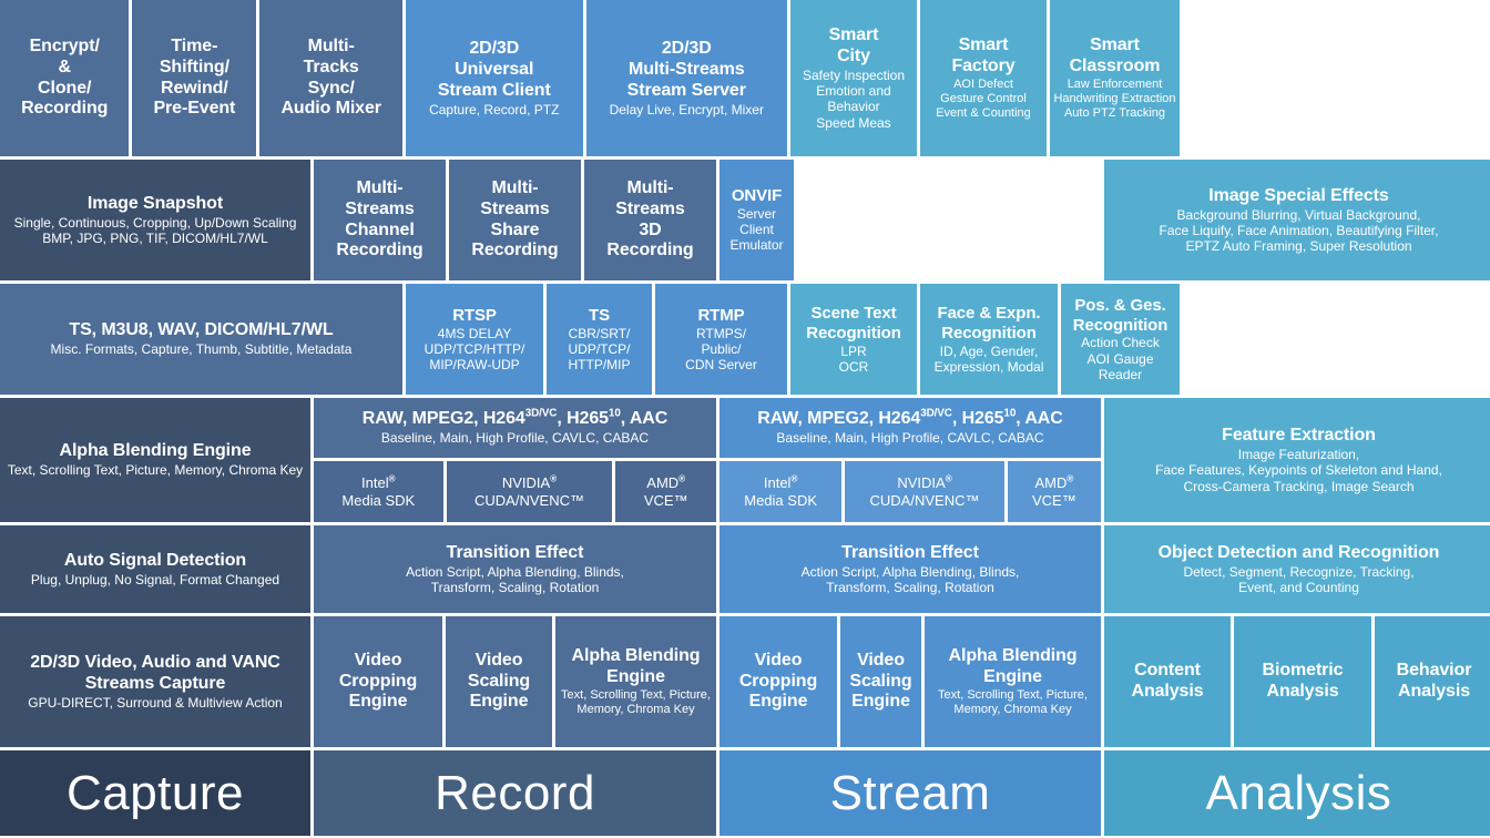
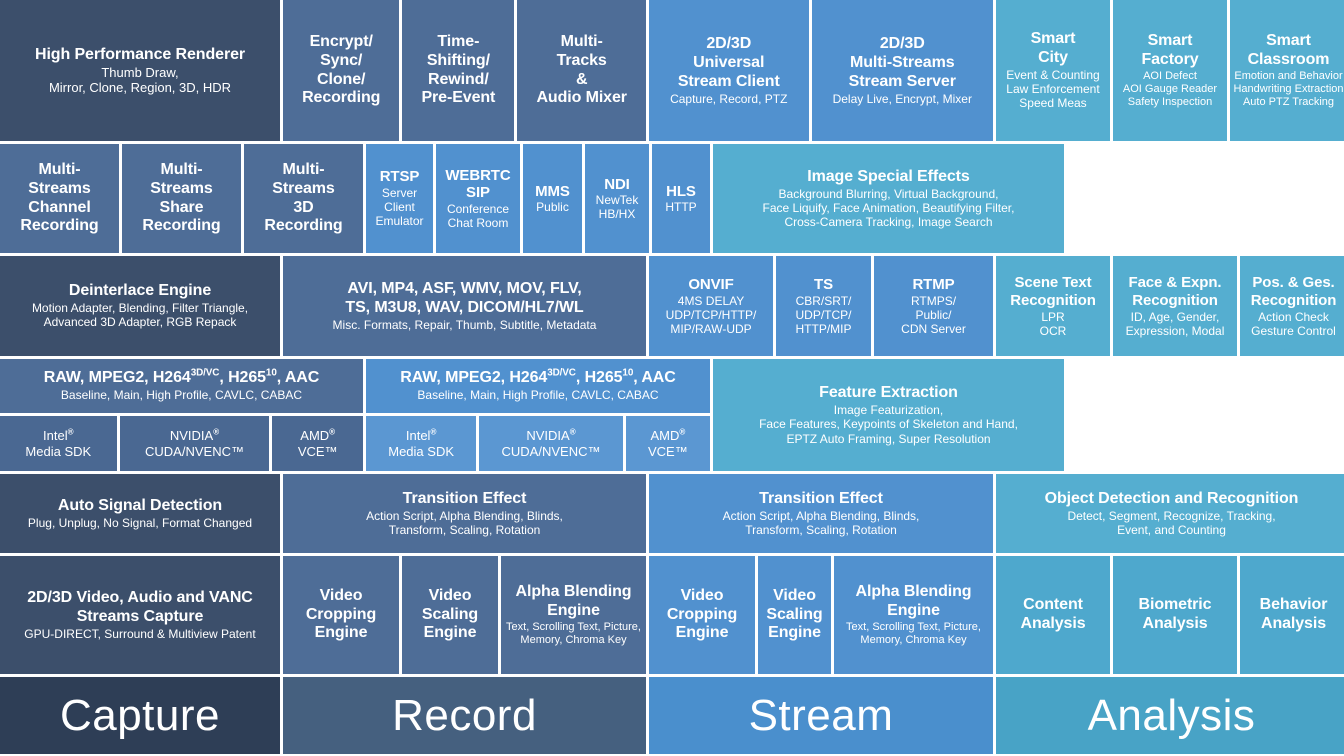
+ High Performance Renderer
+ Thumb Draw,
+ Mirror, Clone, Region, 3D, HDR
  Encrypt/
- &
+ Sync/
  Clone/
  Recording
  Time-
  Shifting/
  Rewind/
  Pre-Event
  Multi-
  Tracks
- Sync/
+ &
  Audio Mixer
  2D/3D
  Universal
  Stream Client
  Capture, Record, PTZ
  2D/3D
  Multi-Streams
  Stream Server
  Delay Live, Encrypt, Mixer
  Smart
  City
- Safety Inspection
+ Event & Counting
- Emotion and Behavior
+ Law Enforcement
  Speed Meas
  Smart
  Factory
  AOI Defect
- Gesture Control
+ AOI Gauge Reader
- Event & Counting
+ Safety Inspection
  Smart
  Classroom
- Law Enforcement
+ Emotion and Behavior
  Handwriting Extraction
  Auto PTZ Tracking
- Image Snapshot
- Single, Continuous, Cropping, Up/Down Scaling
- BMP, JPG, PNG, TIF, DICOM/HL7/WL
  Multi-
  Streams
  Channel
  Recording
  Multi-
  Streams
  Share
  Recording
  Multi-
  Streams
  3D
  Recording
- ONVIF
+ RTSP
  Server
  Client
  Emulator
+ WEBRTC
+ SIP
+ Conference
+ Chat Room
+ MMS
+ Public
+ NDI
+ NewTek
+ HB/HX
+ HLS
+ HTTP
  Image Special Effects
  Background Blurring, Virtual Background,
  Face Liquify, Face Animation, Beautifying Filter,
- EPTZ Auto Framing, Super Resolution
+ Cross-Camera Tracking, Image Search
+ Deinterlace Engine
+ Motion Adapter, Blending, Filter Triangle,
+ Advanced 3D Adapter, RGB Repack
+ AVI, MP4, ASF, WMV, MOV, FLV,
  TS, M3U8, WAV, DICOM/HL7/WL
- Misc. Formats, Capture, Thumb, Subtitle, Metadata
+ Misc. Formats, Repair, Thumb, Subtitle, Metadata
- RTSP
+ ONVIF
  4MS DELAY
  UDP/TCP/HTTP/
  MIP/RAW-UDP
  TS
  CBR/SRT/
  UDP/TCP/
  HTTP/MIP
  RTMP
  RTMPS/
  Public/
  CDN Server
  Scene Text
  Recognition
  LPR
  OCR
  Face & Expn.
  Recognition
  ID, Age, Gender,
  Expression, Modal
  Pos. & Ges.
  Recognition
  Action Check
- AOI Gauge Reader
+ Gesture Control
- Alpha Blending Engine
- Text, Scrolling Text, Picture, Memory, Chroma Key
  RAW, MPEG2, H2643D/VC, H26510, AAC
  Baseline, Main, High Profile, CAVLC, CABAC
  Intel®
  Media SDK
  NVIDIA®
  CUDA/NVENC™
  AMD®
  VCE™
  RAW, MPEG2, H2643D/VC, H26510, AAC
  Baseline, Main, High Profile, CAVLC, CABAC
  Intel®
  Media SDK
  NVIDIA®
  CUDA/NVENC™
  AMD®
  VCE™
  Feature Extraction
  Image Featurization,
  Face Features, Keypoints of Skeleton and Hand,
- Cross-Camera Tracking, Image Search
+ EPTZ Auto Framing, Super Resolution
  Auto Signal Detection
  Plug, Unplug, No Signal, Format Changed
  Transition Effect
  Action Script, Alpha Blending, Blinds,
  Transform, Scaling, Rotation
  Transition Effect
  Action Script, Alpha Blending, Blinds,
  Transform, Scaling, Rotation
  Object Detection and Recognition
  Detect, Segment, Recognize, Tracking,
  Event, and Counting
  2D/3D Video, Audio and VANC
  Streams Capture
- GPU-DIRECT, Surround & Multiview Action
+ GPU-DIRECT, Surround & Multiview Patent
  Video
  Cropping
  Engine
  Video
  Scaling
  Engine
  Alpha Blending
  Engine
  Text, Scrolling Text, Picture,
  Memory, Chroma Key
  Video
  Cropping
  Engine
  Video
  Scaling
  Engine
  Alpha Blending
  Engine
  Text, Scrolling Text, Picture,
  Memory, Chroma Key
  Content
  Analysis
  Biometric
  Analysis
  Behavior
  Analysis
  Capture
  Record
  Stream
  Analysis
